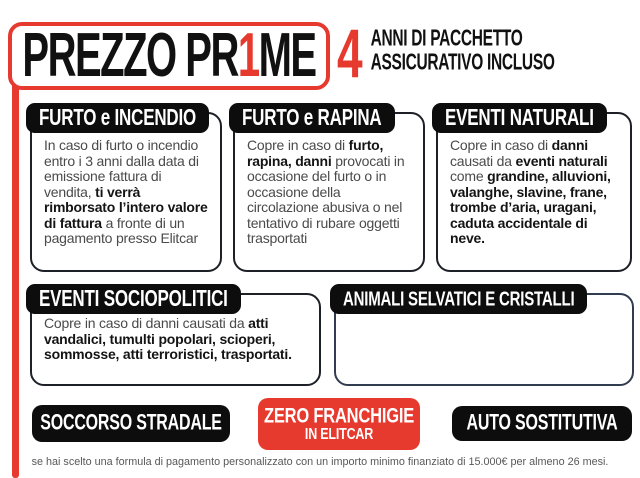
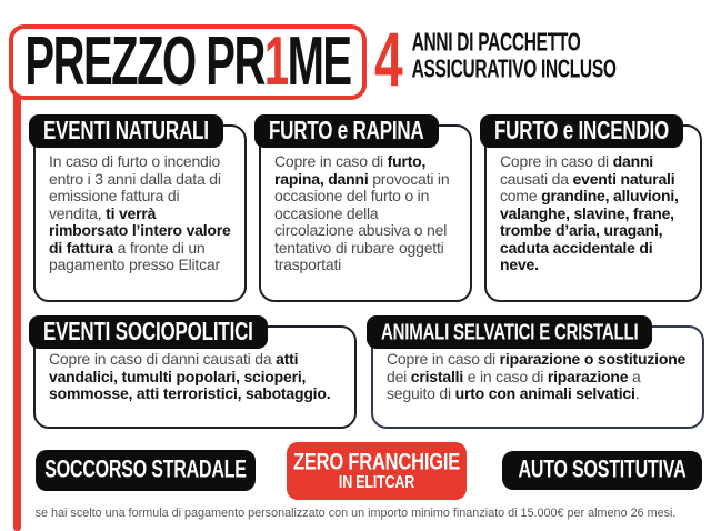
  PREZZO PR1ME
  4
  ANNI DI PACCHETTO
  ASSICURATIVO INCLUSO
- FURTO e INCENDIO
+ EVENTI NATURALI
  In caso di furto o incendio entro i 3 anni dalla data di emissione fattura di vendita, ti verrà rimborsato l’intero valore di fattura a fronte di un pagamento presso Elitcar
  FURTO e RAPINA
  Copre in caso di furto, rapina, danni provocati in occasione del furto o in occasione della circolazione abusiva o nel tentativo di rubare oggetti trasportati
- EVENTI NATURALI
+ FURTO e INCENDIO
  Copre in caso di danni causati da eventi naturali come grandine, alluvioni, valanghe, slavine, frane, trombe d’aria, uragani, caduta accidentale di neve.
  EVENTI SOCIOPOLITICI
- Copre in caso di danni causati da atti vandalici, tumulti popolari, scioperi, sommosse, atti terroristici, trasportati.
+ Copre in caso di danni causati da atti vandalici, tumulti popolari, scioperi, sommosse, atti terroristici, sabotaggio.
  ANIMALI SELVATICI E CRISTALLI
+ Copre in caso di riparazione o sostituzione dei cristalli e in caso di riparazione a seguito di urto con animali selvatici.
  SOCCORSO STRADALE
  ZERO FRANCHIGIE
  IN ELITCAR
  AUTO SOSTITUTIVA
  se hai scelto una formula di pagamento personalizzato con un importo minimo finanziato di 15.000€ per almeno 26 mesi.
